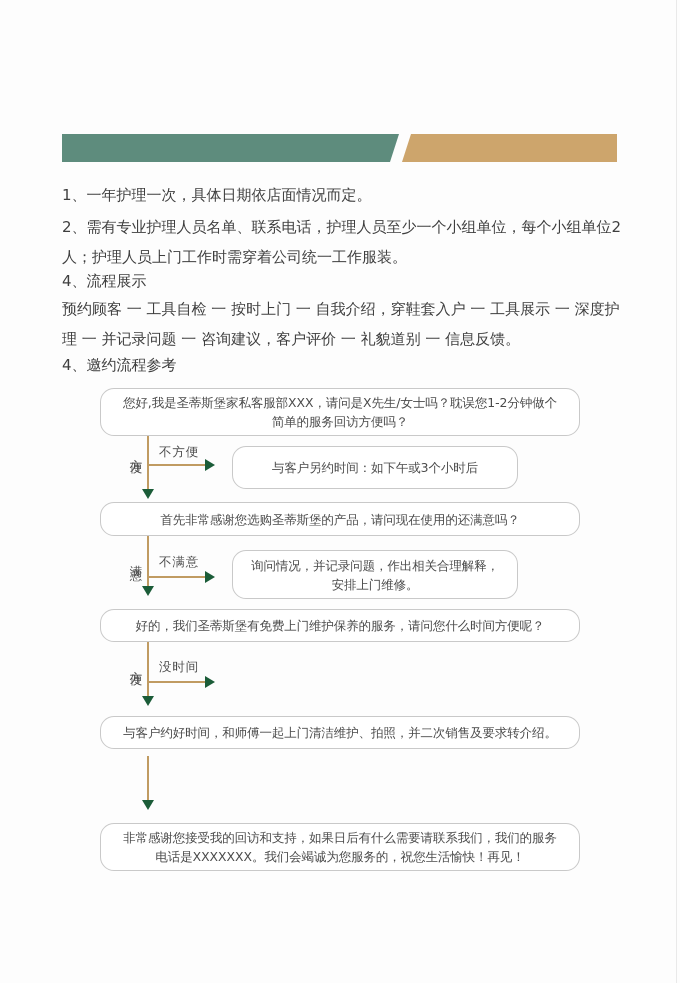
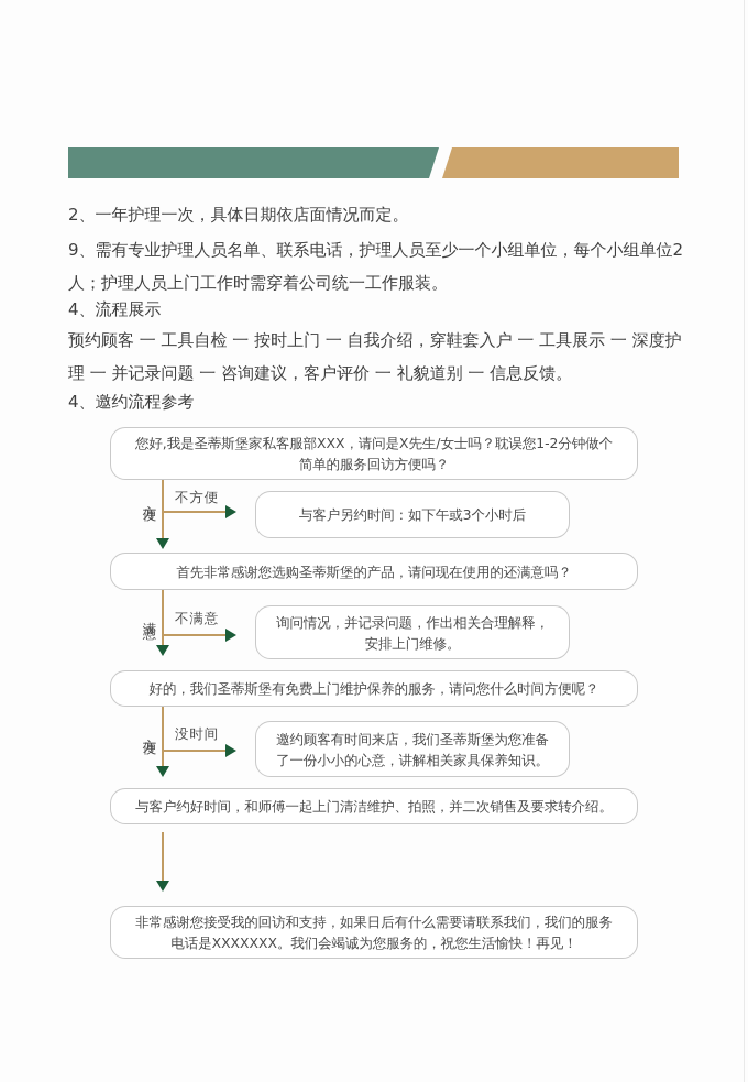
- 1、一年护理一次，具体日期依店面情况而定。
+ 2、一年护理一次，具体日期依店面情况而定。
- 2、需有专业护理人员名单、联系电话，护理人员至少一个小组单位，每个小组单位2人；护理人员上门工作时需穿着公司统一工作服装。
+ 9、需有专业护理人员名单、联系电话，护理人员至少一个小组单位，每个小组单位2人；护理人员上门工作时需穿着公司统一工作服装。
  4、流程展示
  预约顾客 一 工具自检 一 按时上门 一 自我介绍，穿鞋套入户 一 工具展示 一 深度护理 一 并记录问题 一 咨询建议，客户评价 一 礼貌道别 一 信息反馈。
  4、邀约流程参考
  您好,我是圣蒂斯堡家私客服部XXX，请问是X先生/女士吗？耽误您1-2分钟做个简单的服务回访方便吗？
  不方便
  与客户另约时间：如下午或3个小时后
  首先非常感谢您选购圣蒂斯堡的产品，请问现在使用的还满意吗？
  不满意
  询问情况，并记录问题，作出相关合理解释，安排上门维修。
  好的，我们圣蒂斯堡有免费上门维护保养的服务，请问您什么时间方便呢？
  没时间
+ 邀约顾客有时间来店，我们圣蒂斯堡为您准备了一份小小的心意，讲解相关家具保养知识。
  与客户约好时间，和师傅一起上门清洁维护、拍照，并二次销售及要求转介绍。
  非常感谢您接受我的回访和支持，如果日后有什么需要请联系我们，我们的服务电话是XXXXXXX。我们会竭诚为您服务的，祝您生活愉快！再见！
